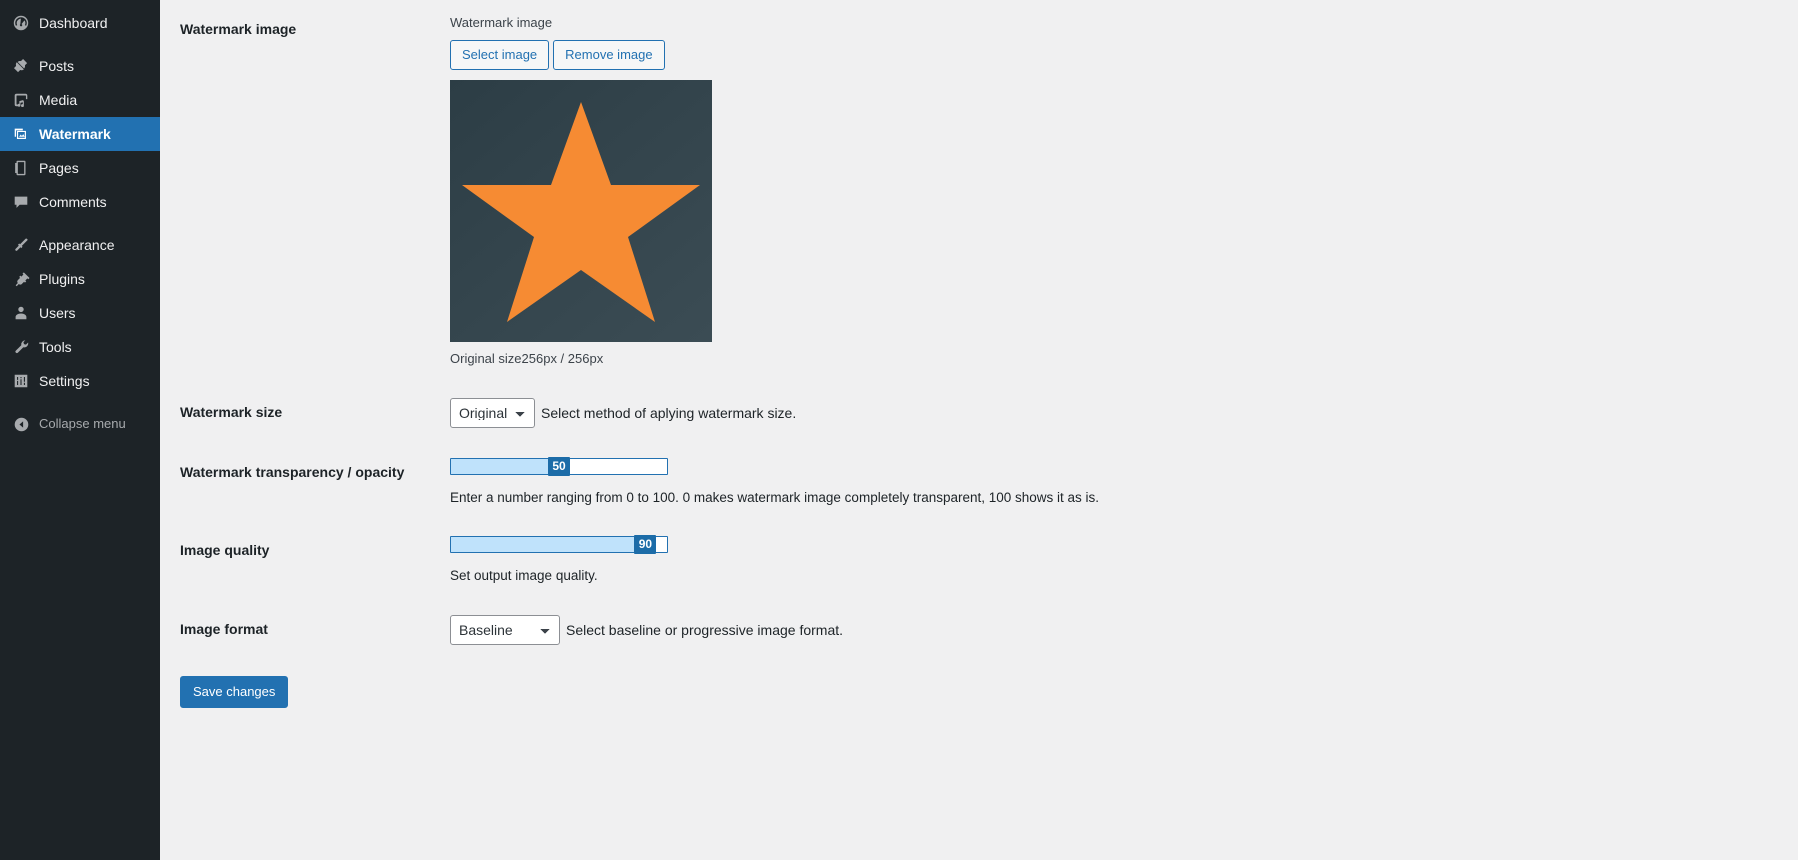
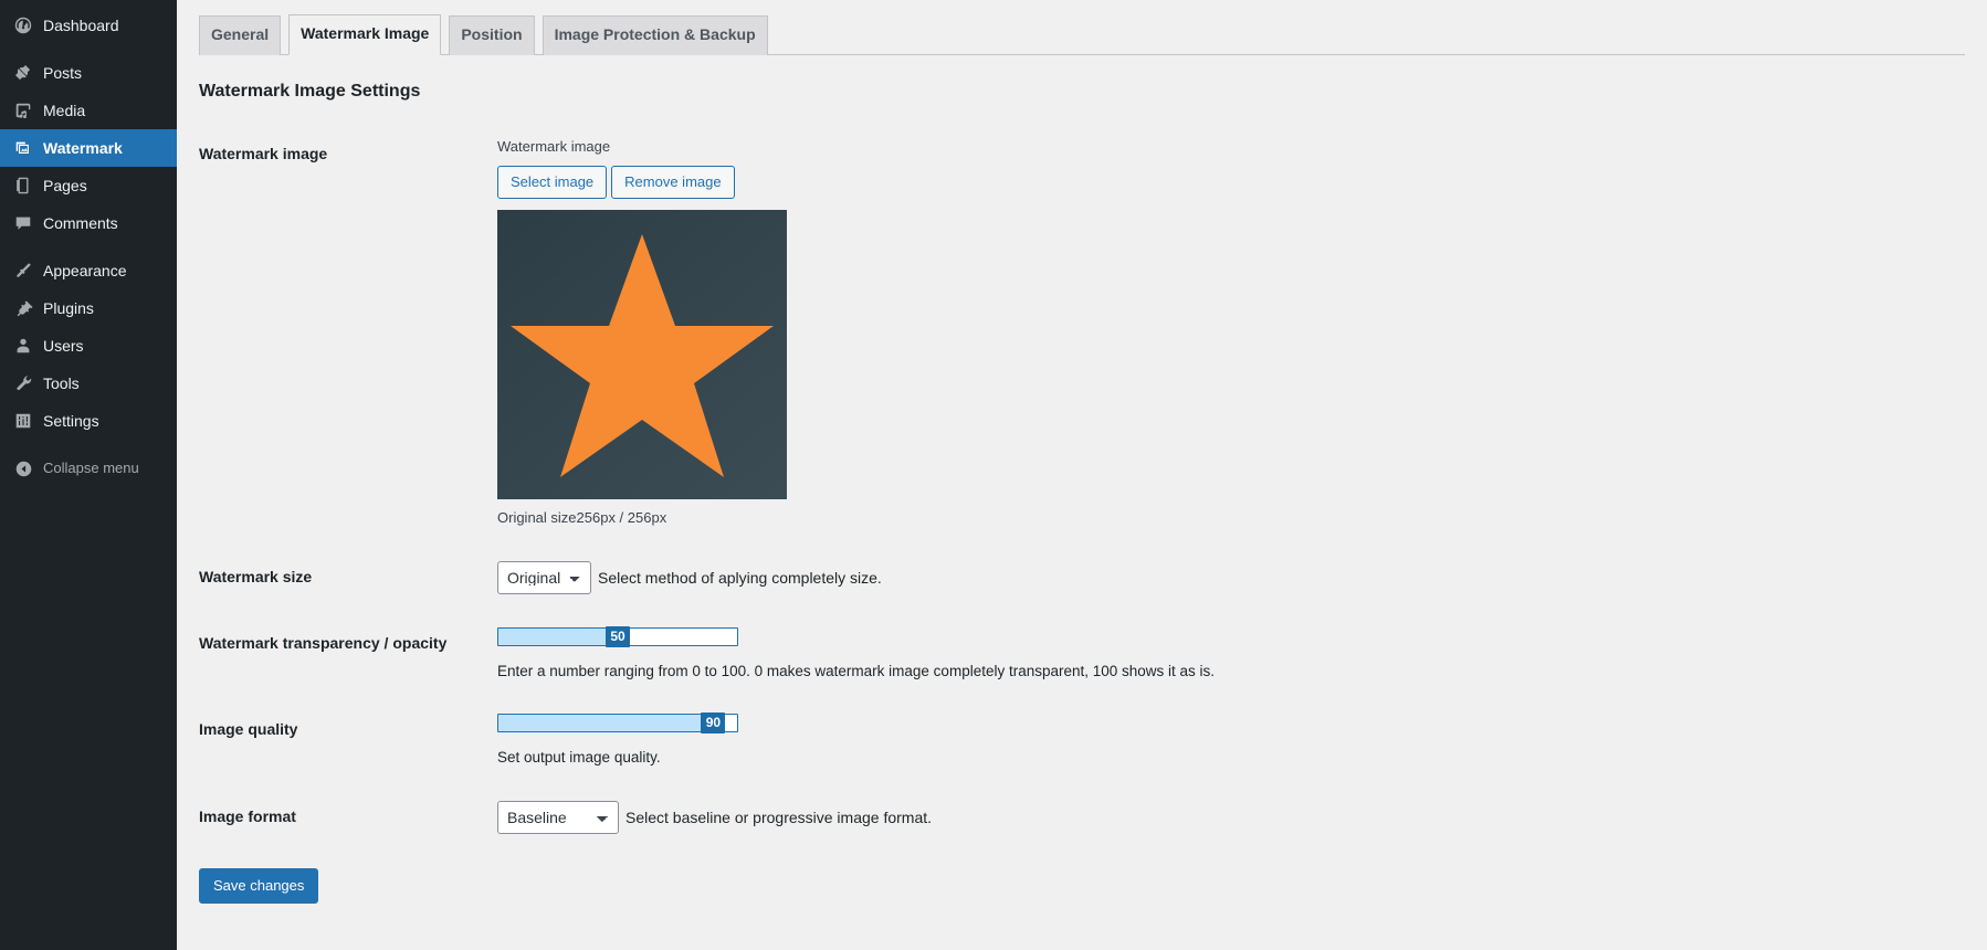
  Dashboard
  Posts
  Media
  Watermark
  Pages
  Comments
  Appearance
  Plugins
  Users
  Tools
  Settings
  Collapse menu
+ General
+ Watermark Image
+ Position
+ Image Protection & Backup
+ Watermark Image Settings
  Watermark image	Watermark image Select image Remove image Original size256px / 256px
- Watermark size	Original Select method of aplying watermark size.
+ Watermark size	Original Select method of aplying completely size.
  Watermark transparency / opacity	50 Enter a number ranging from 0 to 100. 0 makes watermark image completely transparent, 100 shows it as is.
  Image quality	90 Set output image quality.
  Image format	Baseline Select baseline or progressive image format.
  Save changes
